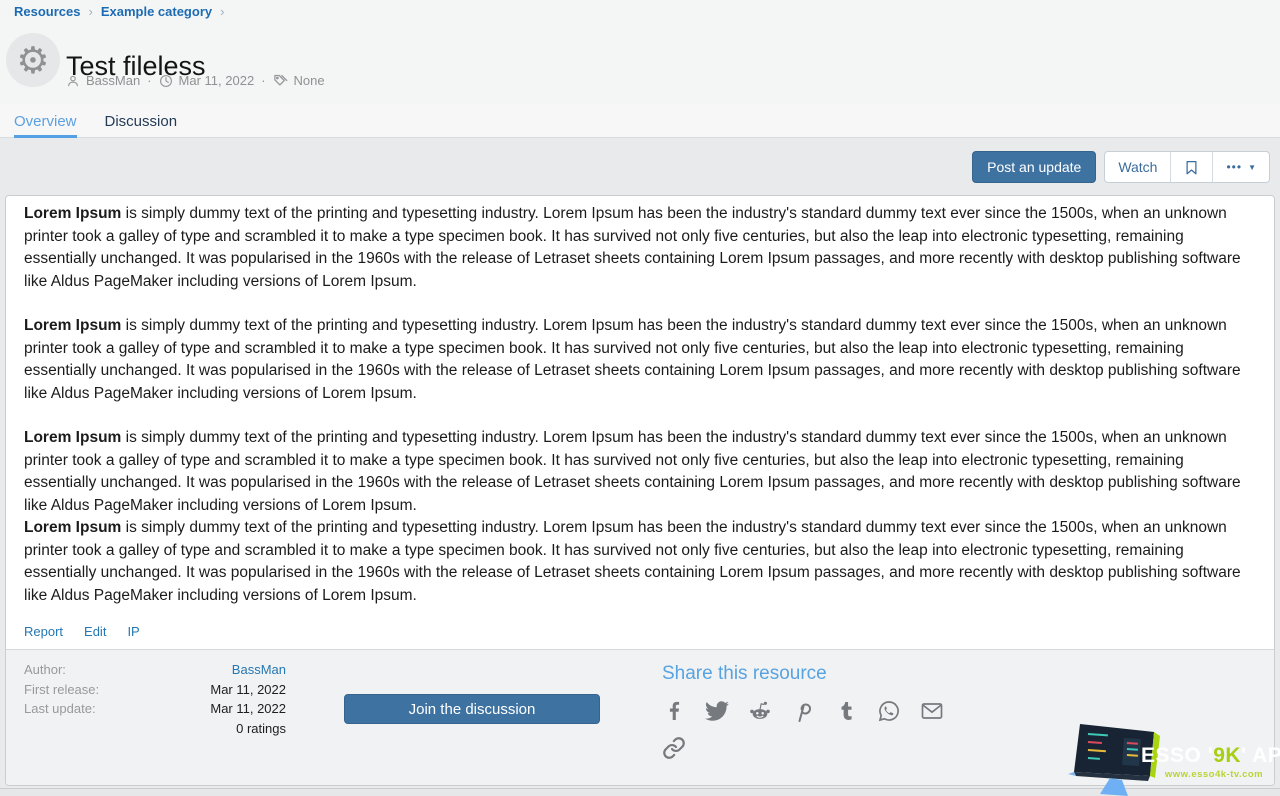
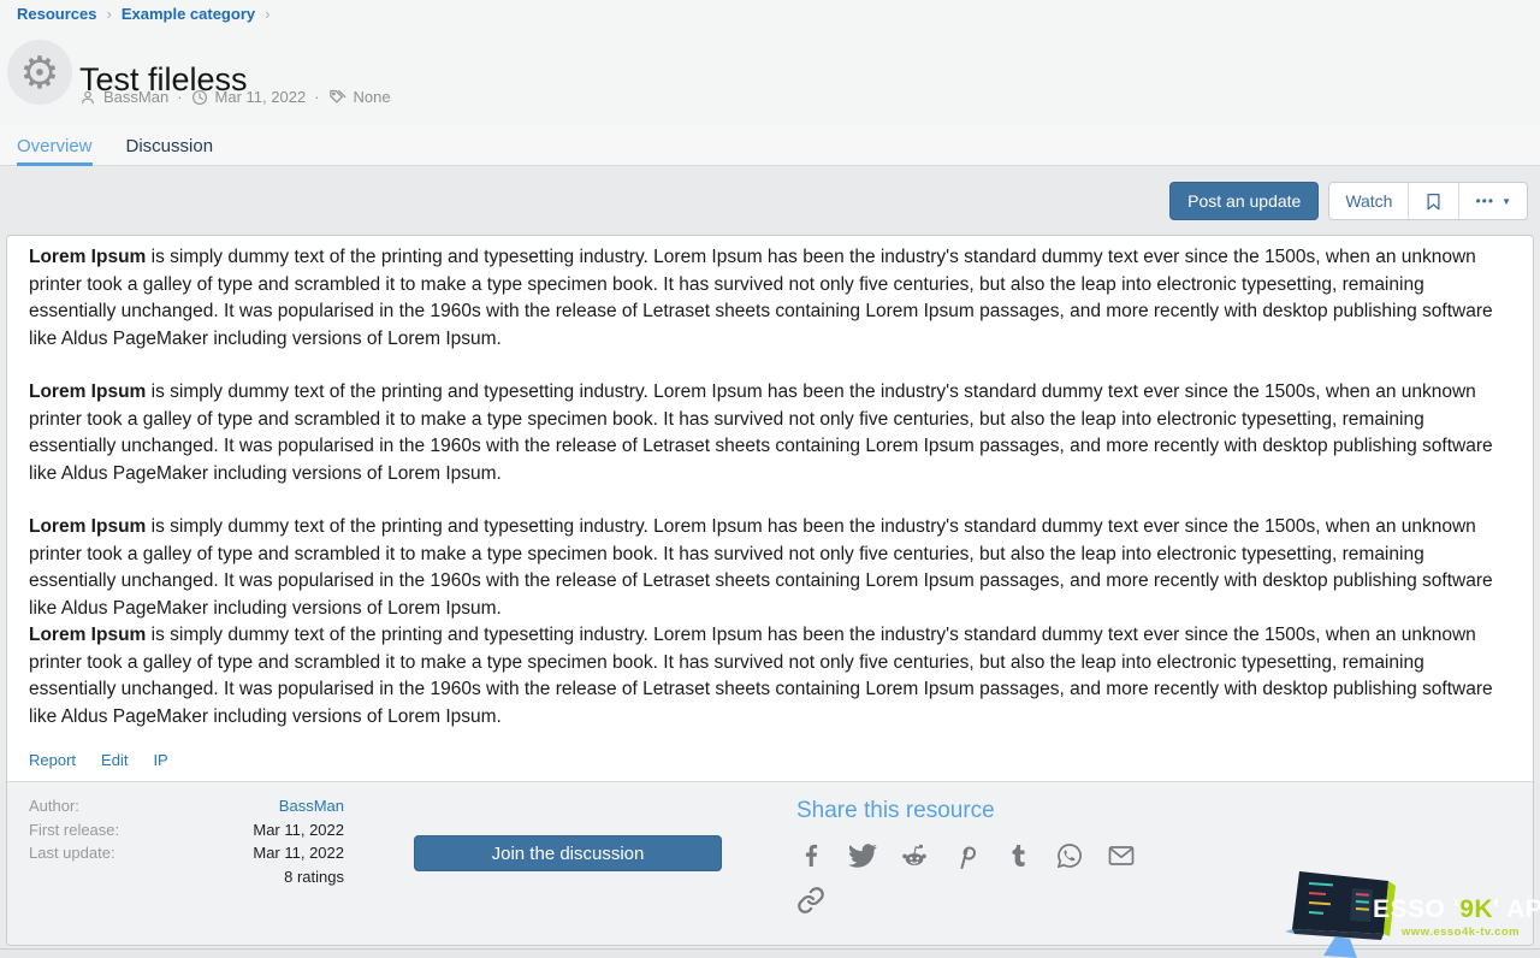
  Resources
  ›
  Example category
  ›
  ⚙
  Test fileless
  BassMan
  ·
  Mar 11, 2022
  ·
  None
  Overview
  Discussion
  Post an update
  Watch
  •••
  ▼
  Lorem Ipsum is simply dummy text of the printing and typesetting industry. Lorem Ipsum has been the industry's standard dummy text ever since the 1500s, when an unknown printer took a galley of type and scrambled it to make a type specimen book. It has survived not only five centuries, but also the leap into electronic typesetting, remaining essentially unchanged. It was popularised in the 1960s with the release of Letraset sheets containing Lorem Ipsum passages, and more recently with desktop publishing software like Aldus PageMaker including versions of Lorem Ipsum.
  Lorem Ipsum is simply dummy text of the printing and typesetting industry. Lorem Ipsum has been the industry's standard dummy text ever since the 1500s, when an unknown printer took a galley of type and scrambled it to make a type specimen book. It has survived not only five centuries, but also the leap into electronic typesetting, remaining essentially unchanged. It was popularised in the 1960s with the release of Letraset sheets containing Lorem Ipsum passages, and more recently with desktop publishing software like Aldus PageMaker including versions of Lorem Ipsum.
  Lorem Ipsum is simply dummy text of the printing and typesetting industry. Lorem Ipsum has been the industry's standard dummy text ever since the 1500s, when an unknown printer took a galley of type and scrambled it to make a type specimen book. It has survived not only five centuries, but also the leap into electronic typesetting, remaining essentially unchanged. It was popularised in the 1960s with the release of Letraset sheets containing Lorem Ipsum passages, and more recently with desktop publishing software like Aldus PageMaker including versions of Lorem Ipsum.
  Lorem Ipsum is simply dummy text of the printing and typesetting industry. Lorem Ipsum has been the industry's standard dummy text ever since the 1500s, when an unknown printer took a galley of type and scrambled it to make a type specimen book. It has survived not only five centuries, but also the leap into electronic typesetting, remaining essentially unchanged. It was popularised in the 1960s with the release of Letraset sheets containing Lorem Ipsum passages, and more recently with desktop publishing software like Aldus PageMaker including versions of Lorem Ipsum.
  Report
  Edit
  IP
  Author:
  BassMan
  First release:
  Mar 11, 2022
  Last update:
  Mar 11, 2022
- 0 ratings
+ 8 ratings
  Join the discussion
  Share this resource
  ESSO '9K' AP
  www.esso4k-tv.com
